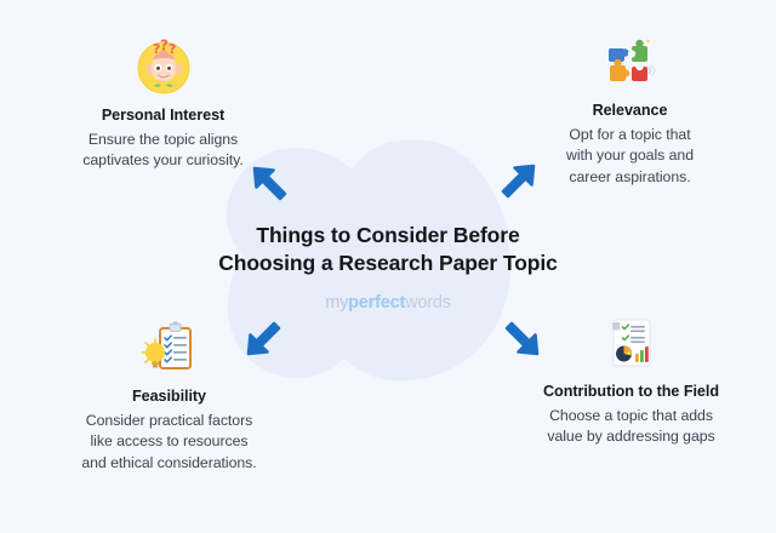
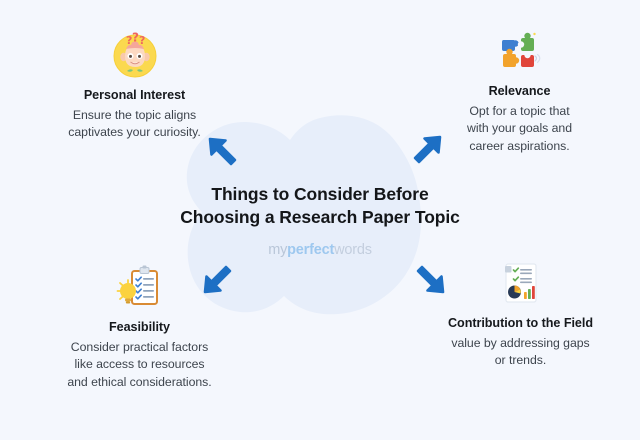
  Things to Consider Before
  Choosing a Research Paper Topic
  myperfectwords
  ?
  ?
  ?
  Personal Interest
  Ensure the topic aligns
  captivates your curiosity.
  Relevance
  Opt for a topic that
  with your goals and
  career aspirations.
  Feasibility
  Consider practical factors
  like access to resources
  and ethical considerations.
  Contribution to the Field
- Choose a topic that adds
  value by addressing gaps
+ or trends.
